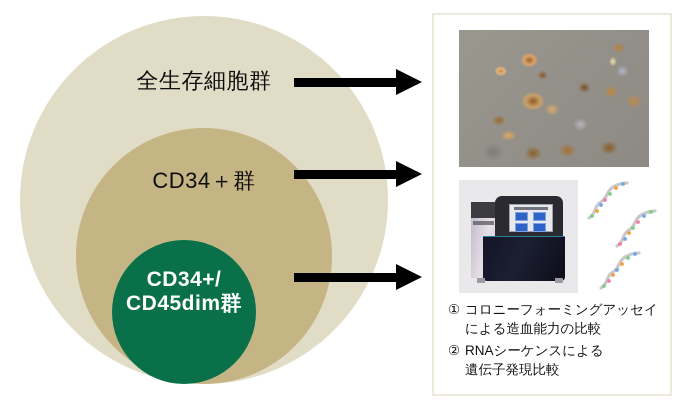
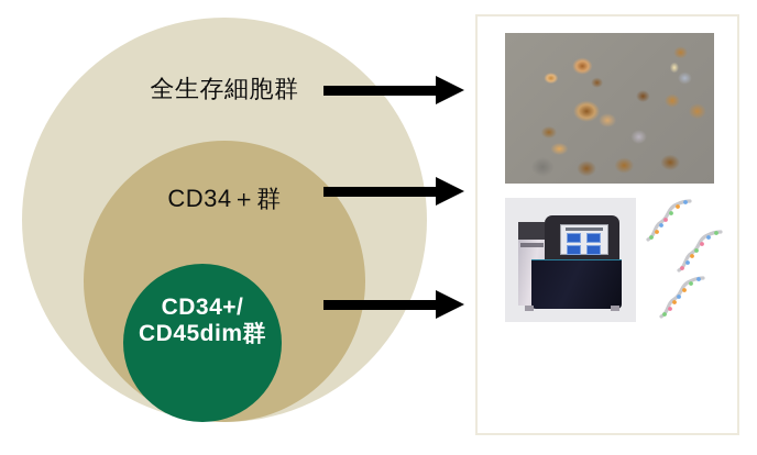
  全生存細胞群
  CD34＋群
  CD34+/
  CD45dim群
- ①
- コロニーフォーミングアッセイ
- による造血能力の比較
- ②
- RNAシーケンスによる
- 遺伝子発現比較
